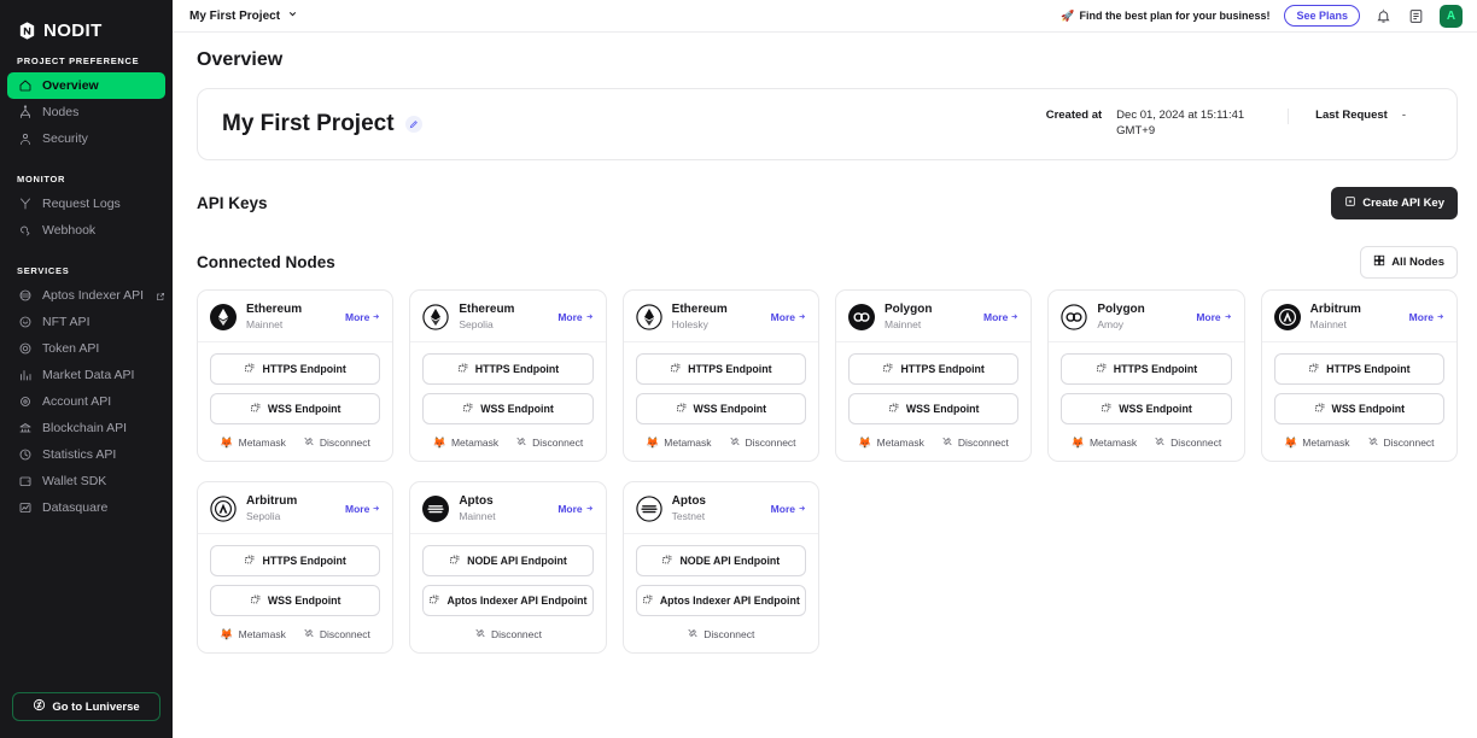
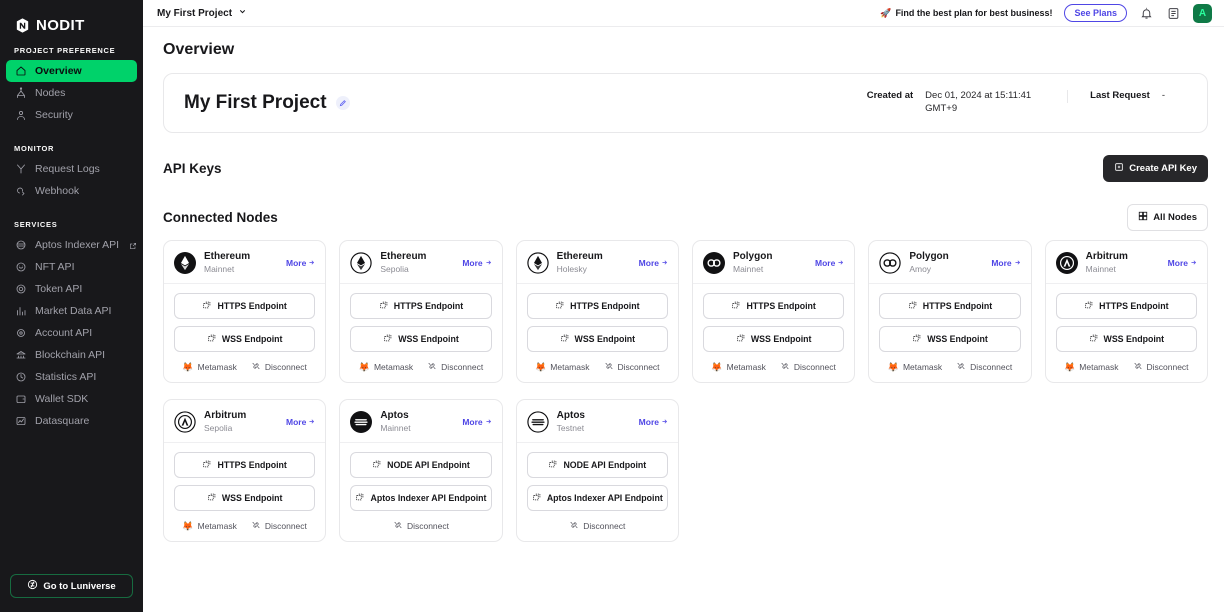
  NODIT
  PROJECT PREFERENCE
  Overview
  Nodes
  Security
  MONITOR
  Request Logs
  Webhook
  SERVICES
  Aptos Indexer API
  NFT API
  Token API
  Market Data API
  Account API
  Blockchain API
  Statistics API
  Wallet SDK
  Datasquare
  Go to Luniverse
  My First Project
  🚀
- Find the best plan for your business!
+ Find the best plan for best business!
  See Plans
  A
  Overview
  My First Project
  Created at
  Dec 01, 2024 at 15:11:41 GMT+9
  Last Request
  -
  API Keys
  Create API Key
  Connected Nodes
  All Nodes
  Ethereum
  Mainnet
  More
  HTTPS Endpoint
  WSS Endpoint
  🦊
  Metamask
  Disconnect
  Ethereum
  Sepolia
  More
  HTTPS Endpoint
  WSS Endpoint
  🦊
  Metamask
  Disconnect
  Ethereum
  Holesky
  More
  HTTPS Endpoint
  WSS Endpoint
  🦊
  Metamask
  Disconnect
  Polygon
  Mainnet
  More
  HTTPS Endpoint
  WSS Endpoint
  🦊
  Metamask
  Disconnect
  Polygon
  Amoy
  More
  HTTPS Endpoint
  WSS Endpoint
  🦊
  Metamask
  Disconnect
  Arbitrum
  Mainnet
  More
  HTTPS Endpoint
  WSS Endpoint
  🦊
  Metamask
  Disconnect
  Arbitrum
  Sepolia
  More
  HTTPS Endpoint
  WSS Endpoint
  🦊
  Metamask
  Disconnect
  Aptos
  Mainnet
  More
  NODE API Endpoint
  Aptos Indexer API Endpoint
  Disconnect
  Aptos
  Testnet
  More
  NODE API Endpoint
  Aptos Indexer API Endpoint
  Disconnect
